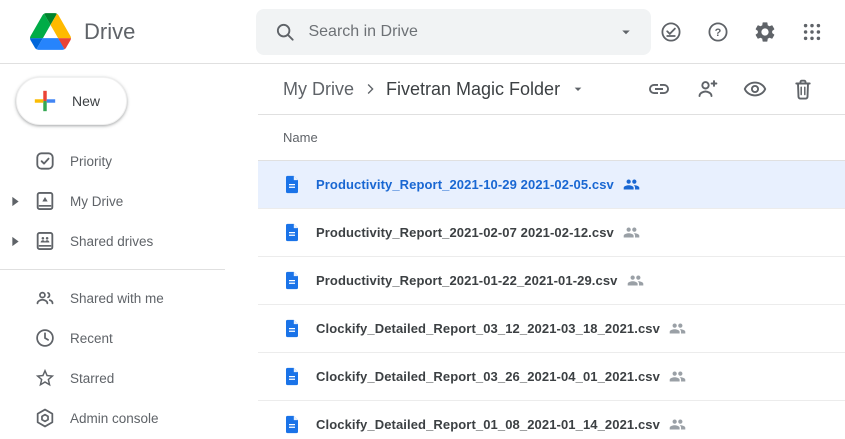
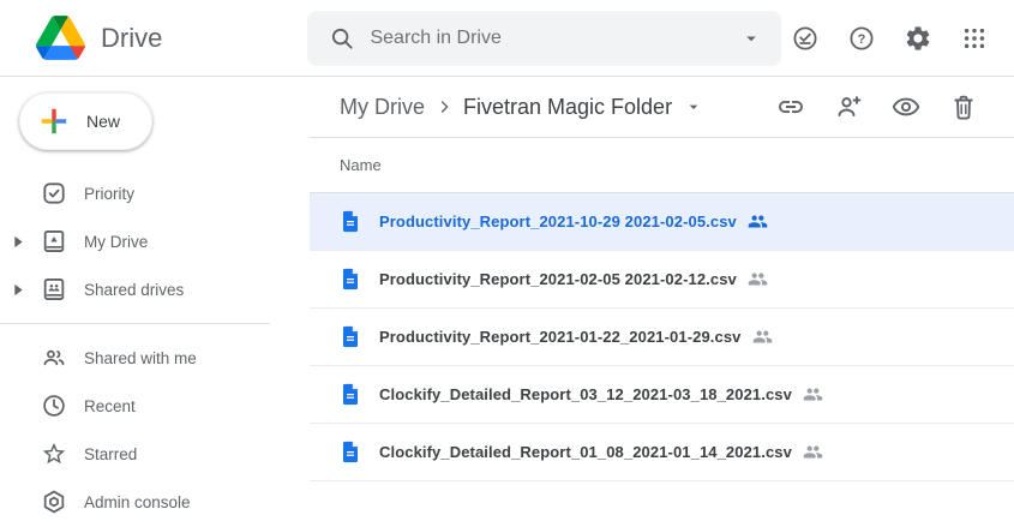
  Drive
  Search in Drive
  ?
  New
  Priority
  My Drive
  Shared drives
  Shared with me
  Recent
  Starred
  Admin console
  My Drive
  Fivetran Magic Folder
  Name
  Productivity_Report_2021-10-29 2021-02-05.csv
- Productivity_Report_2021-02-07 2021-02-12.csv
+ Productivity_Report_2021-02-05 2021-02-12.csv
  Productivity_Report_2021-01-22_2021-01-29.csv
  Clockify_Detailed_Report_03_12_2021-03_18_2021.csv
- Clockify_Detailed_Report_03_26_2021-04_01_2021.csv
  Clockify_Detailed_Report_01_08_2021-01_14_2021.csv
